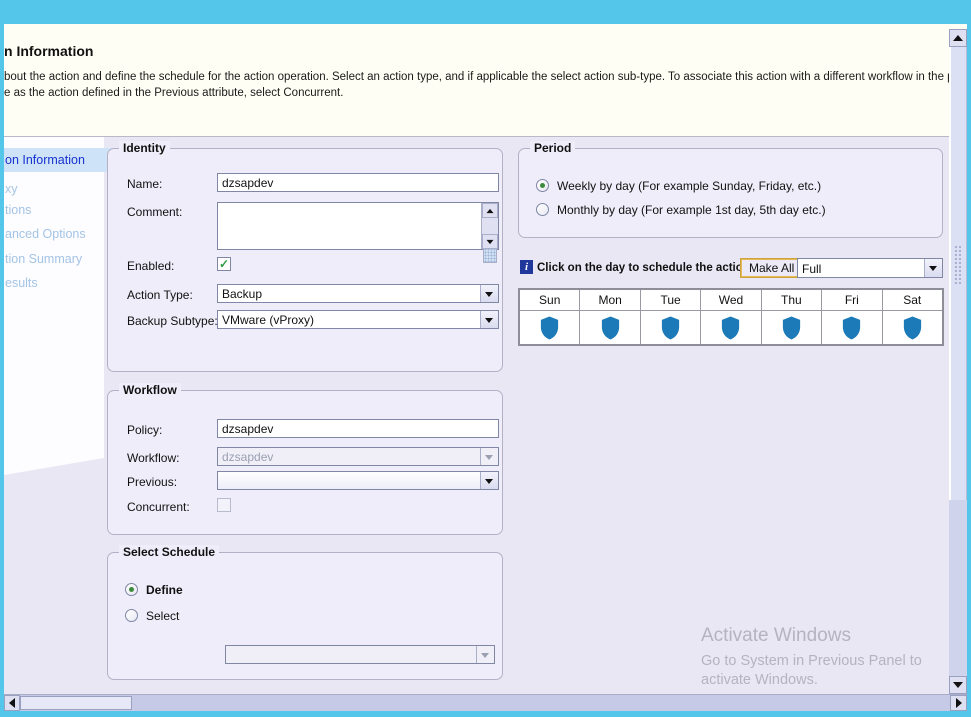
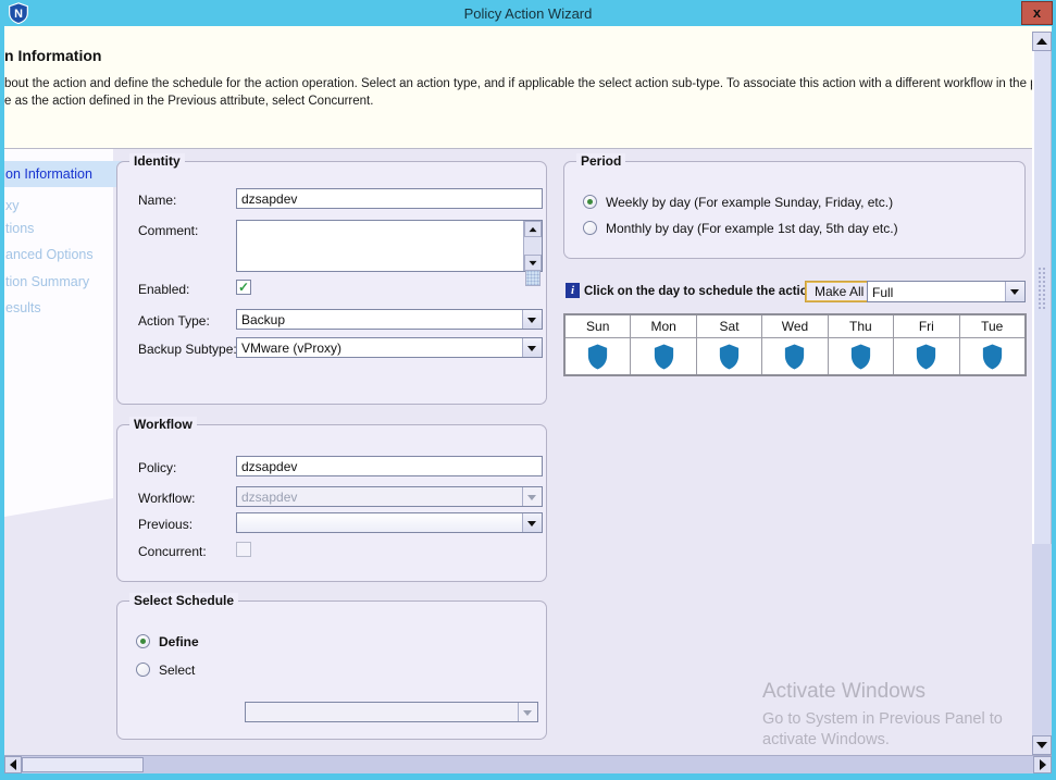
+ N
+ Policy Action Wizard
+ x
  n Information
  bout the action and define the schedule for the action operation. Select an action type, and if applicable the select action sub-type. To associate this action with a different workflow in the
  e as the action defined in the Previous attribute, select Concurrent.
  on Information
  xy
  tions
  anced Options
  tion Summary
  esults
  Identity
  Name:
  dzsapdev
  Comment:
  Enabled:
  ✓
  Action Type:
  Backup
  Backup Subtype
  VMware (vProxy)
  Period
  Weekly by day (For example Sunday, Friday, etc.)
  Monthly by day (For example 1st day, 5th day etc.)
  i
  Click on the day to schedule the acti
  Make All
  Full
  Sun
  Mon
- Tue
+ Sat
  Wed
  Thu
  Fri
- Sat
+ Tue
  Workflow
  Policy:
  dzsapdev
  Workflow:
  dzsapdev
  Previous:
  Concurrent:
  Select Schedule
  Define
  Select
  Activate Windows
  Go to System in Previous Panel to
  activate Windows.
